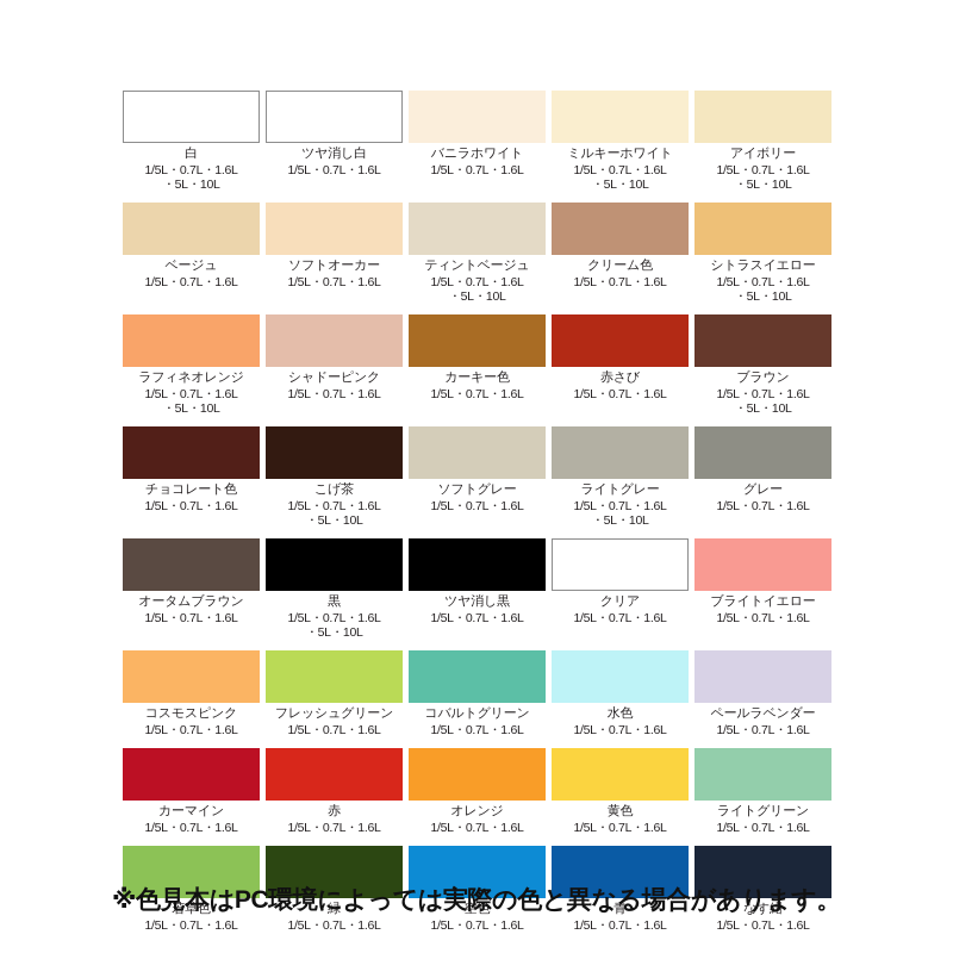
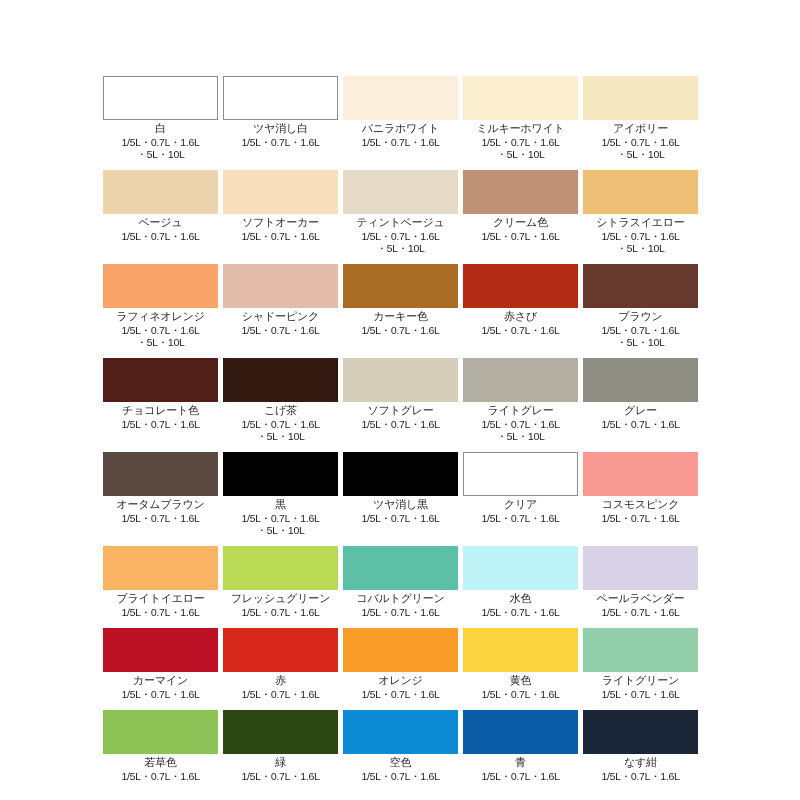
  白
  1/5L・0.7L・1.6L
  ・5L・10L
  ツヤ消し白
  1/5L・0.7L・1.6L
  バニラホワイト
  1/5L・0.7L・1.6L
  ミルキーホワイト
  1/5L・0.7L・1.6L
  ・5L・10L
  アイボリー
  1/5L・0.7L・1.6L
  ・5L・10L
  ベージュ
  1/5L・0.7L・1.6L
  ソフトオーカー
  1/5L・0.7L・1.6L
  ティントベージュ
  1/5L・0.7L・1.6L
  ・5L・10L
  クリーム色
  1/5L・0.7L・1.6L
  シトラスイエロー
  1/5L・0.7L・1.6L
  ・5L・10L
  ラフィネオレンジ
  1/5L・0.7L・1.6L
  ・5L・10L
  シャドーピンク
  1/5L・0.7L・1.6L
  カーキー色
  1/5L・0.7L・1.6L
  赤さび
  1/5L・0.7L・1.6L
  ブラウン
  1/5L・0.7L・1.6L
  ・5L・10L
  チョコレート色
  1/5L・0.7L・1.6L
  こげ茶
  1/5L・0.7L・1.6L
  ・5L・10L
  ソフトグレー
  1/5L・0.7L・1.6L
  ライトグレー
  1/5L・0.7L・1.6L
  ・5L・10L
  グレー
  1/5L・0.7L・1.6L
  オータムブラウン
  1/5L・0.7L・1.6L
  黒
  1/5L・0.7L・1.6L
  ・5L・10L
  ツヤ消し黒
  1/5L・0.7L・1.6L
  クリア
  1/5L・0.7L・1.6L
- ブライトイエロー
+ コスモスピンク
  1/5L・0.7L・1.6L
- コスモスピンク
+ ブライトイエロー
  1/5L・0.7L・1.6L
  フレッシュグリーン
  1/5L・0.7L・1.6L
  コバルトグリーン
  1/5L・0.7L・1.6L
  水色
  1/5L・0.7L・1.6L
  ペールラベンダー
  1/5L・0.7L・1.6L
  カーマイン
  1/5L・0.7L・1.6L
  赤
  1/5L・0.7L・1.6L
  オレンジ
  1/5L・0.7L・1.6L
  黄色
  1/5L・0.7L・1.6L
  ライトグリーン
  1/5L・0.7L・1.6L
  若草色
  1/5L・0.7L・1.6L
  緑
  1/5L・0.7L・1.6L
  空色
  1/5L・0.7L・1.6L
  青
  1/5L・0.7L・1.6L
  なす紺
  1/5L・0.7L・1.6L
- ※色見本はPC環境によっては実際の色と異なる場合があります。
